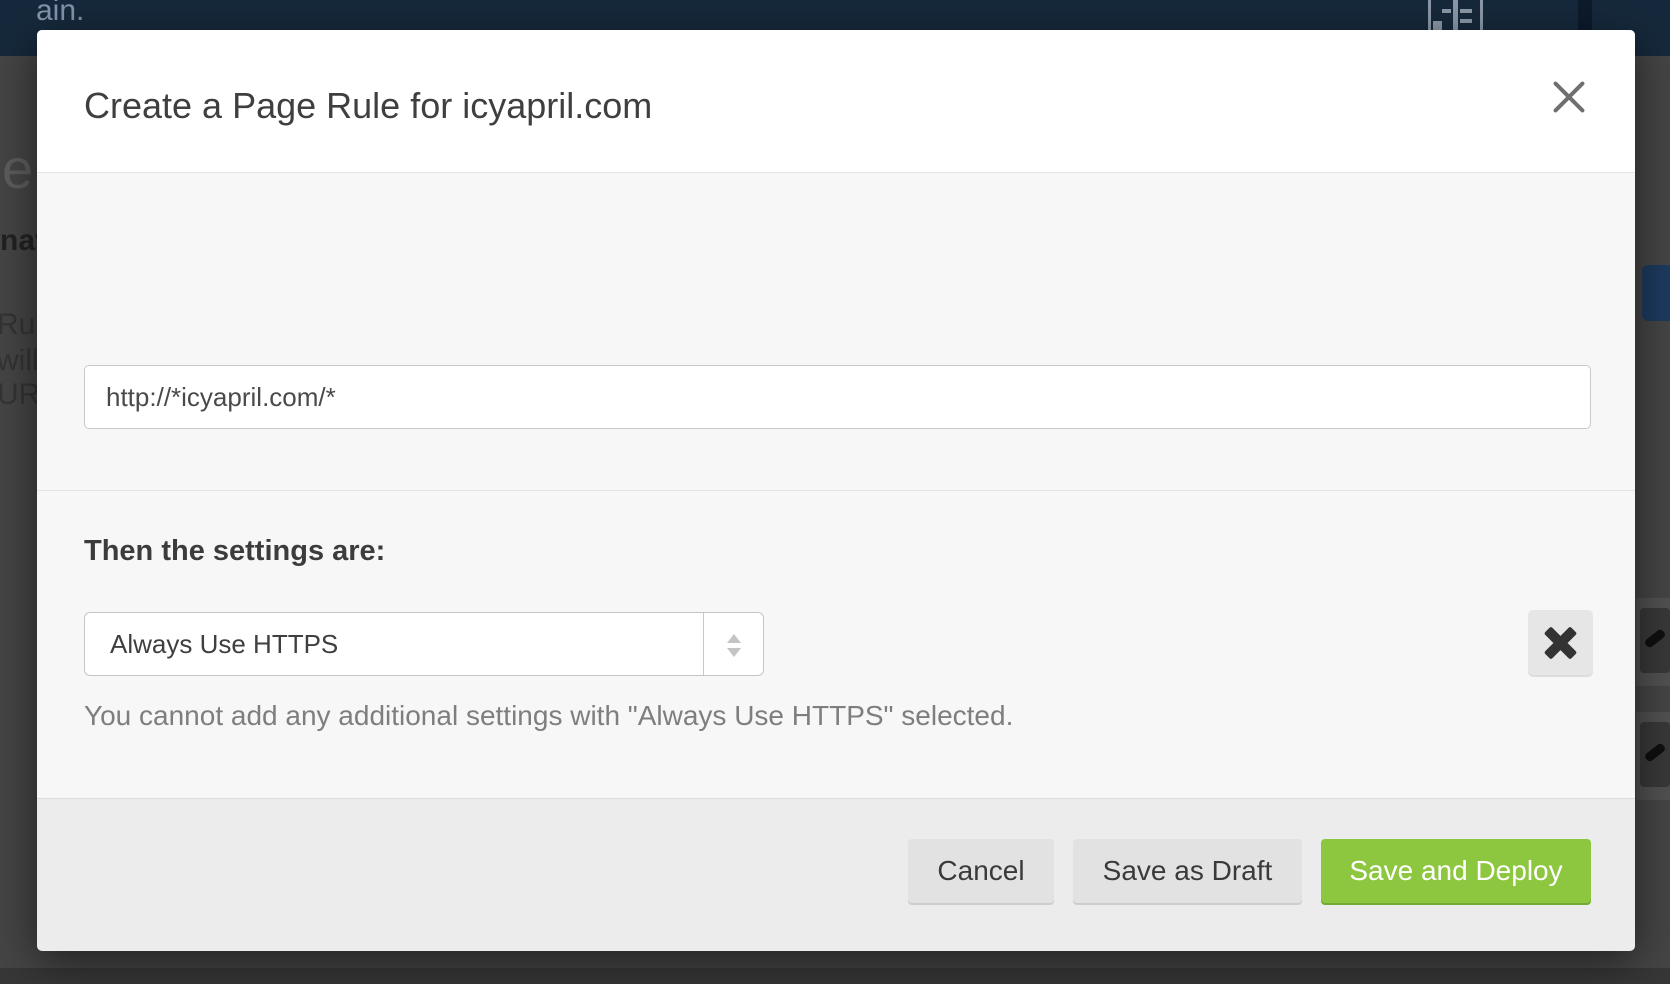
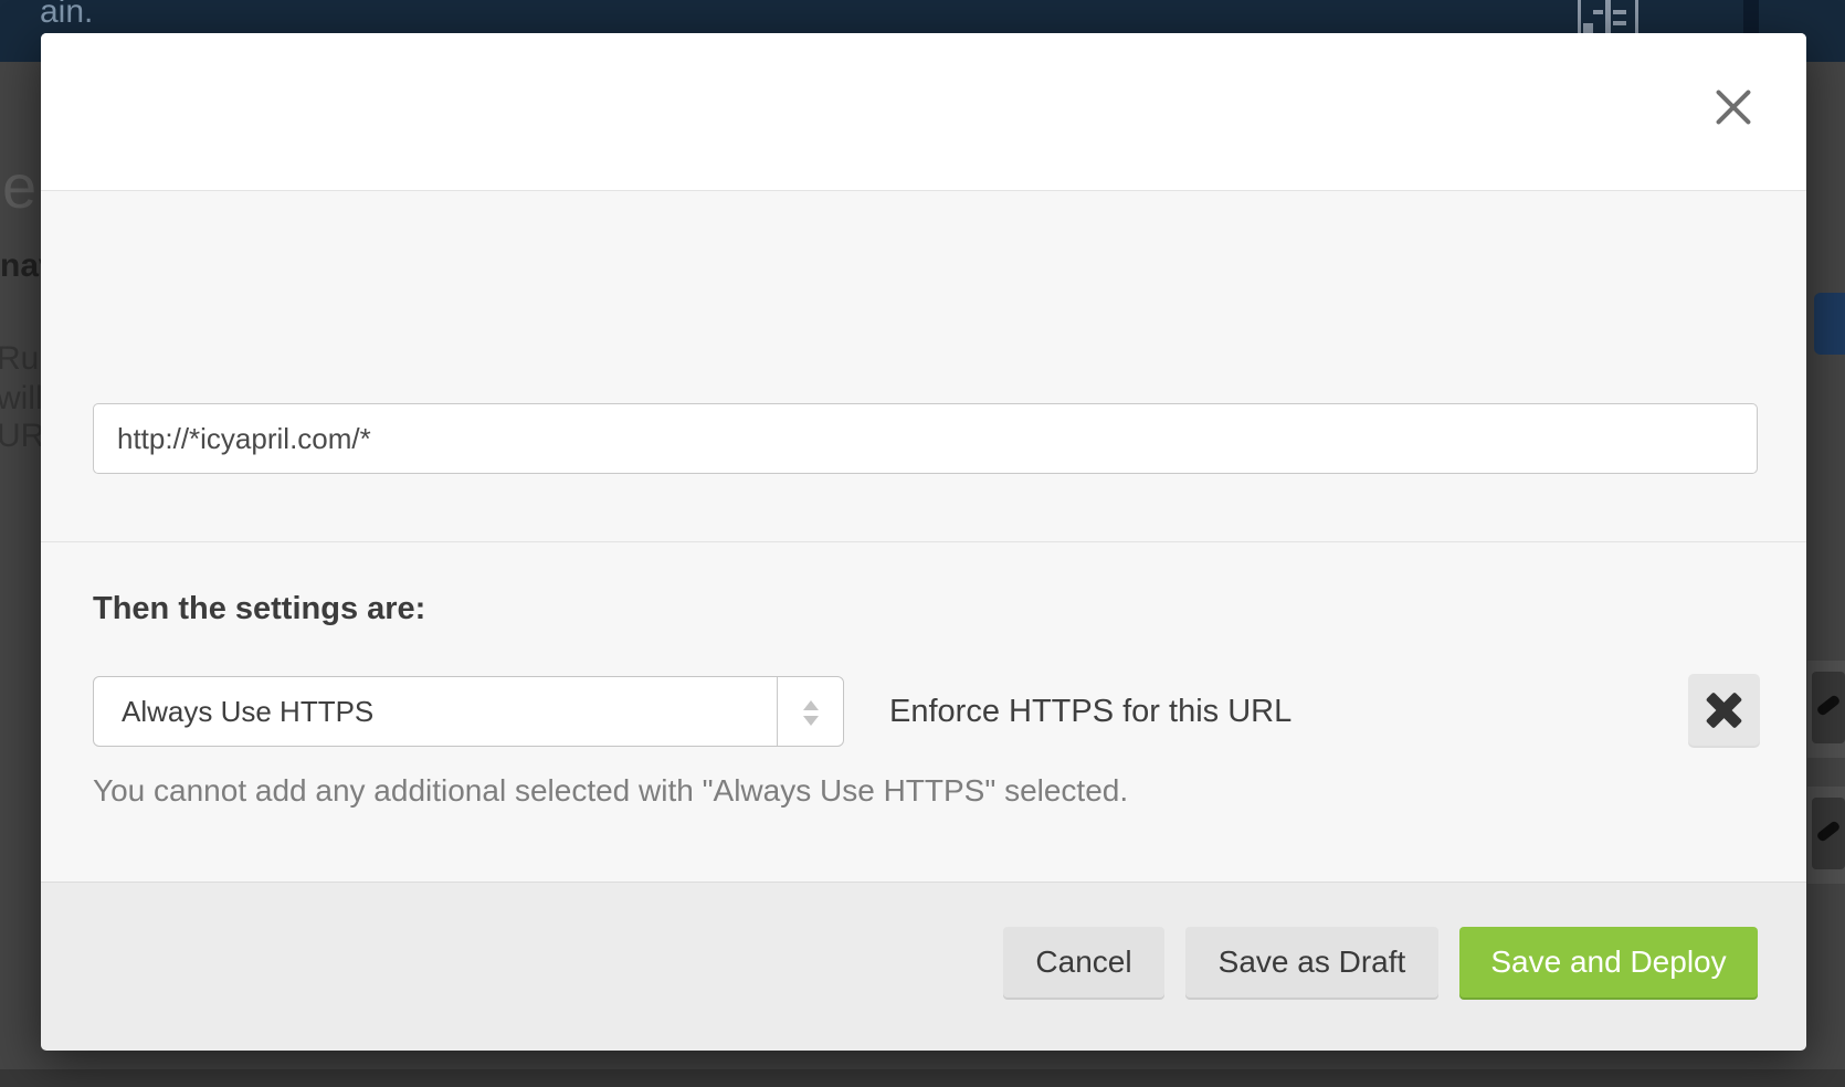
  ain.
  e
  Ru
  will
  UR
- Create a Page Rule for icyapril.com
  http://*icyapril.com/*
  Then the settings are:
  Always Use HTTPS
+ Enforce HTTPS for this URL
- You cannot add any additional settings with "Always Use HTTPS" selected.
+ You cannot add any additional selected with "Always Use HTTPS" selected.
  Cancel
  Save as Draft
  Save and Deploy
